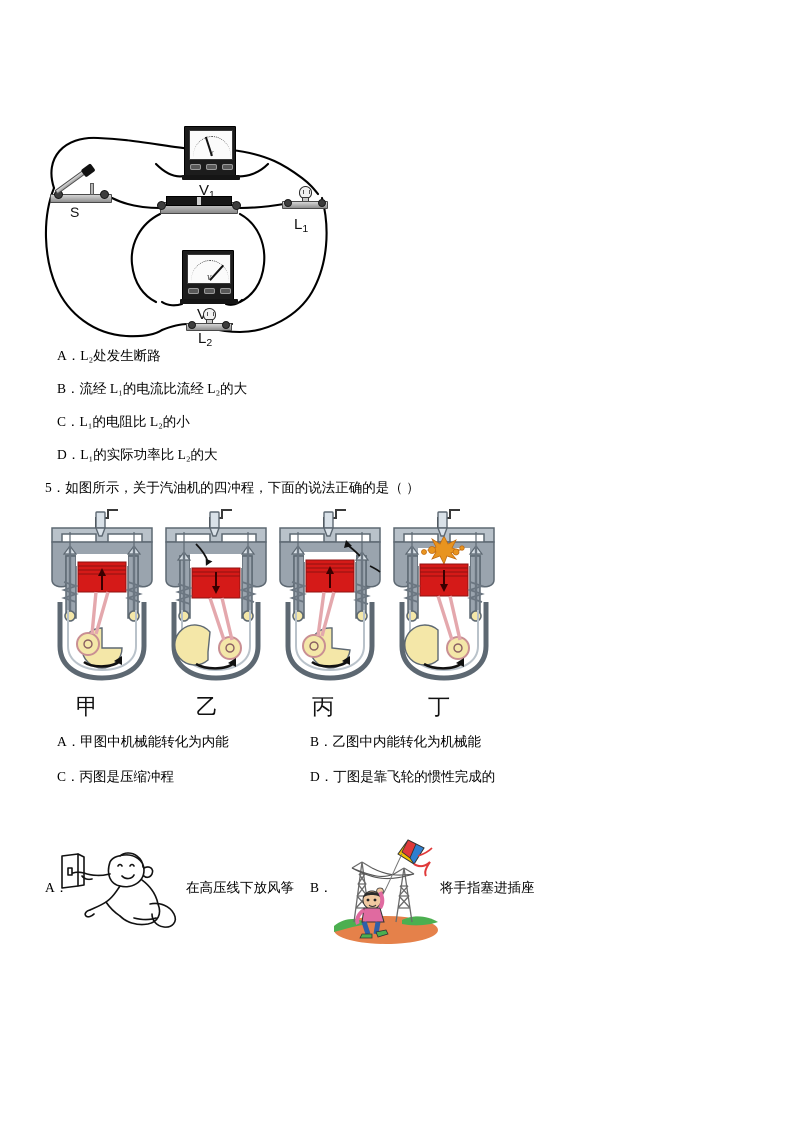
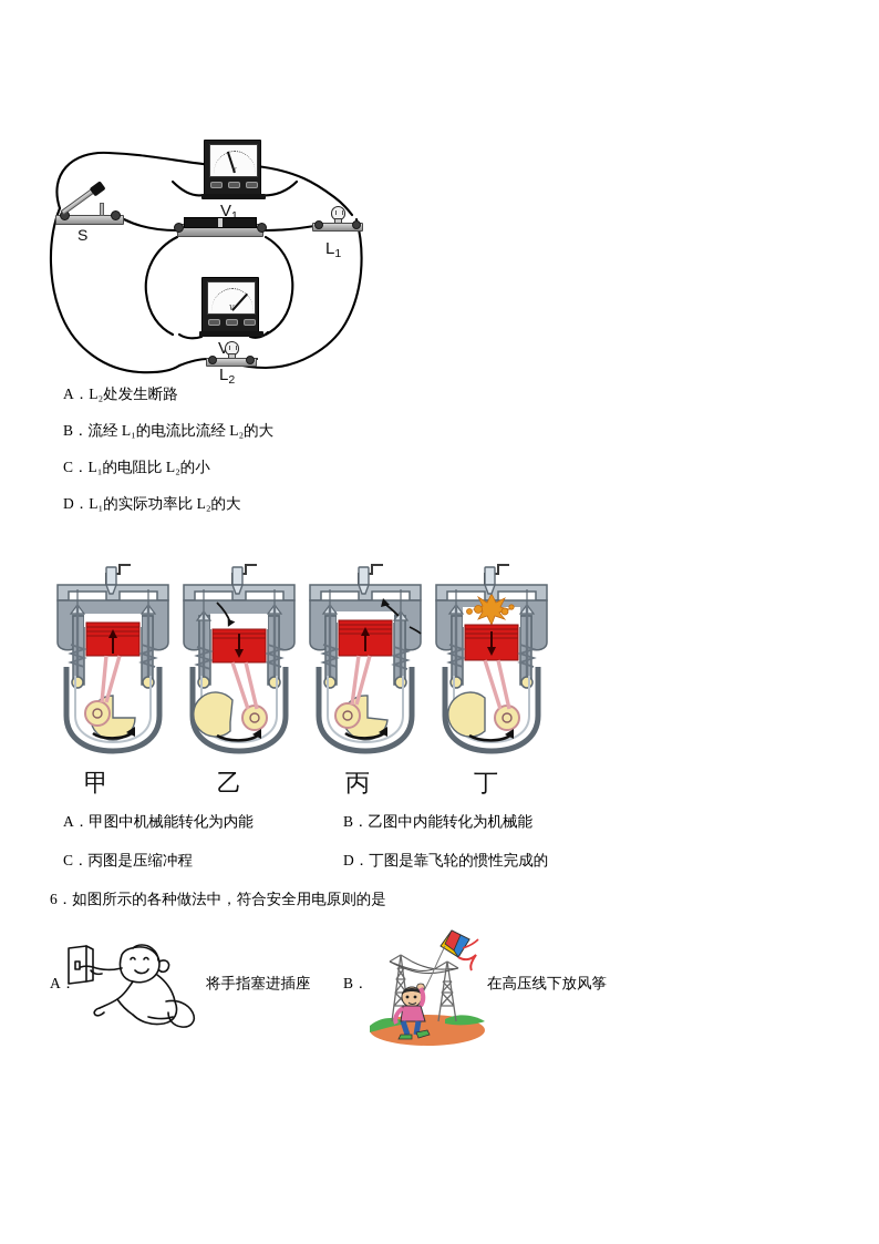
  V
  V1
  V
  S
  L1
  L2
  A．L₂处发生断路
  B．流经 L₁的电流比流经 L₂的大
  C．L₁的电阻比 L₂的小
  D．L₁的实际功率比 L₂的大
- 5．如图所示，关于汽油机的四冲程，下面的说法正确的是（ ）
  甲
  乙
  丙
  丁
  A．甲图中机械能转化为内能
  B．乙图中内能转化为机械能
  C．丙图是压缩冲程
  D．丁图是靠飞轮的惯性完成的
+ 6．如图所示的各种做法中，符合安全用电原则的是
- 在高压线下放风筝
+ 将手指塞进插座
  B．
- 将手指塞进插座
+ 在高压线下放风筝
